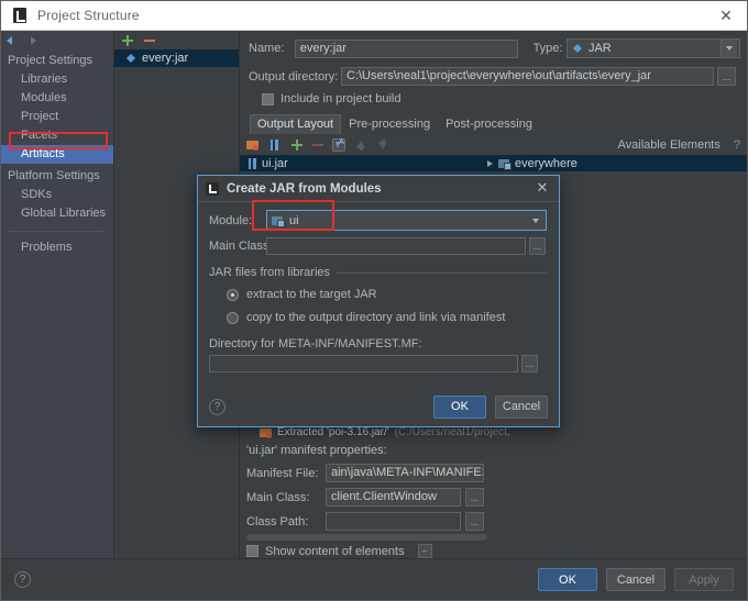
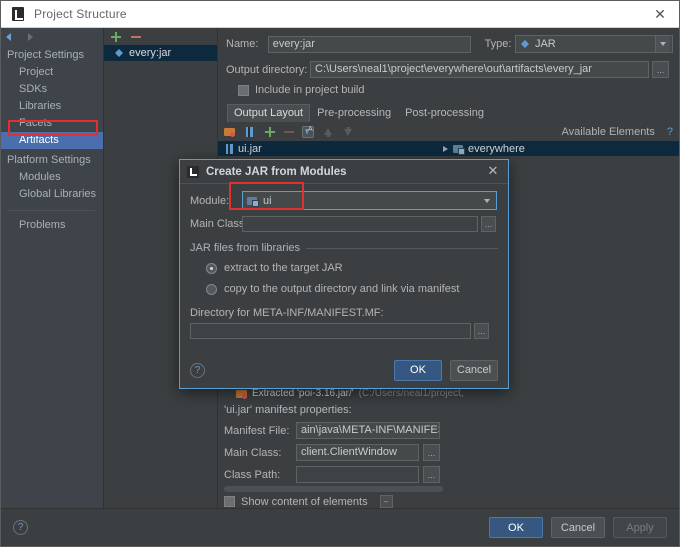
  Project Structure
  ✕
  Project Settings
- Libraries
+ Project
- Modules
+ SDKs
- Project
+ Libraries
  Facets
  Artifacts
  Platform Settings
- SDKs
+ Modules
  Global Libraries
  Problems
  every:jar
  Name:
  every:jar
  Type:
  JAR
  Output directory:
  C:\Users\neal1\project\everywhere\out\artifacts\every_jar
  ...
  Include in project build
  Output Layout
  Pre-processing
  Post-processing
  Available Elements
  ?
  ui.jar
  everywhere
  Extracted 'poi-3.16.jar/'
  (C:/Users/neal1/project,
  'ui.jar' manifest properties:
  Manifest File:
  ain\java\META-INF\MANIFE
  Main Class:
  client.ClientWindow
  ...
  Class Path:
  ...
  Show content of elements
  –
  ?
  OK
  Cancel
  Apply
  Create JAR from Modules
  ✕
  Module:
  ui
  Main Clas
  ...
  JAR files from libraries
  extract to the target JAR
  copy to the output directory and link via manifest
  Directory for META-INF/MANIFEST.MF:
  ...
  ?
  OK
  Cancel
